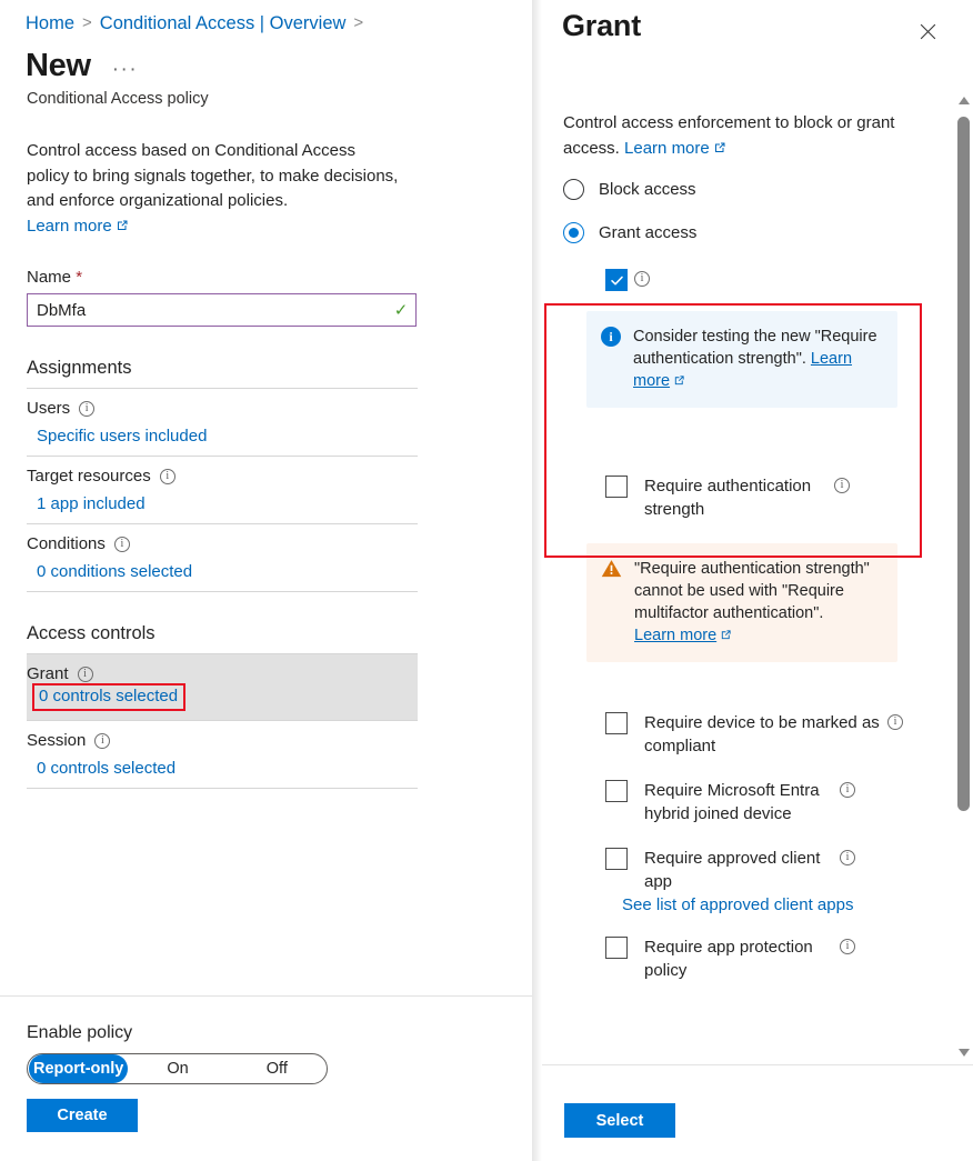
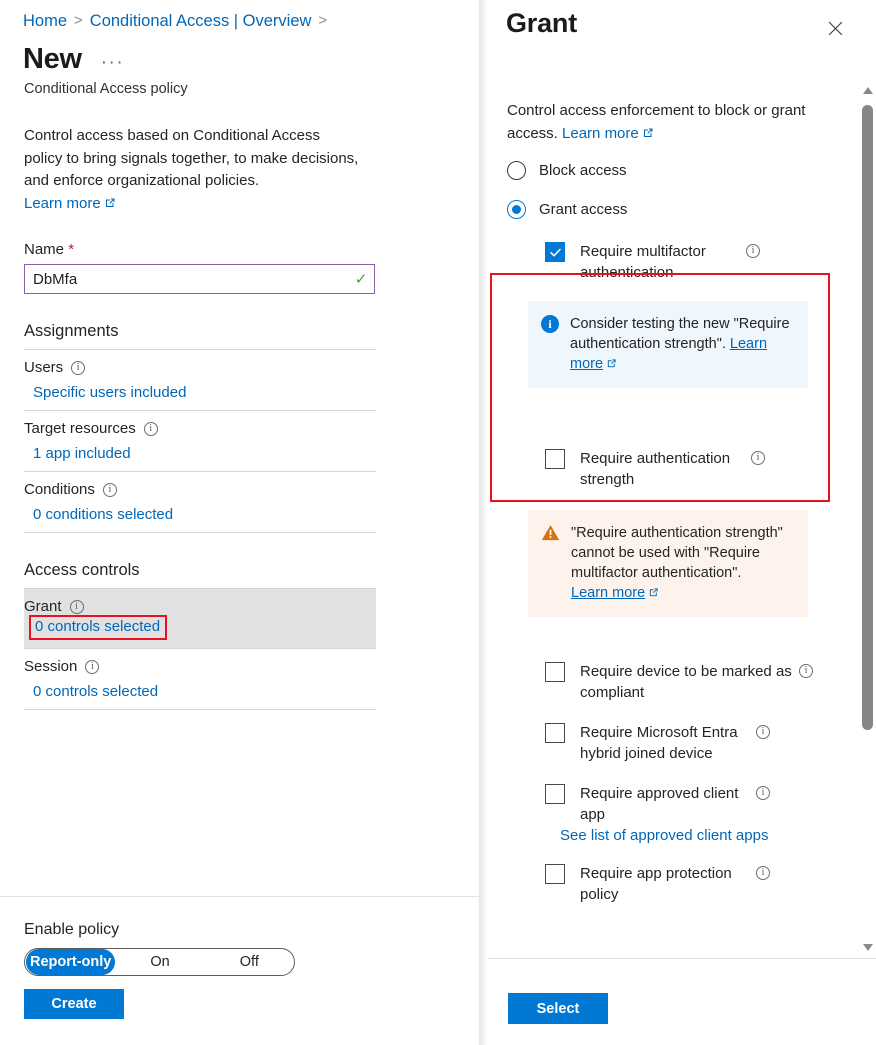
  Home
  >
  Conditional Access | Overview
  >
  New
  ···
  Conditional Access policy
  Control access based on Conditional Access policy to bring signals together, to make decisions, and enforce organizational policies.
  Learn more
  Name *
  DbMfa
  ✓
  Assignments
  Users
  i
  Specific users included
  Target resources
  i
  1 app included
  Conditions
  i
  0 conditions selected
  Access controls
  Grant
  i
  0 controls selected
  Session
  i
  0 controls selected
  Enable policy
  Report-only
  On
  Off
  Create
  Grant
  Control access enforcement to block or grant access. Learn more
  Block access
  Grant access
+ Require multifactor authentication
  i
  i
  Consider testing the new "Require authentication strength". Learn more
  Require authentication strength
  i
  "Require authentication strength" cannot be used with "Require multifactor authentication".
  Learn more
  Require device to be marked as compliant
  i
  Require Microsoft Entra hybrid joined device
  i
  Require approved client app
  i
  See list of approved client apps
  Require app protection policy
  i
  Select
